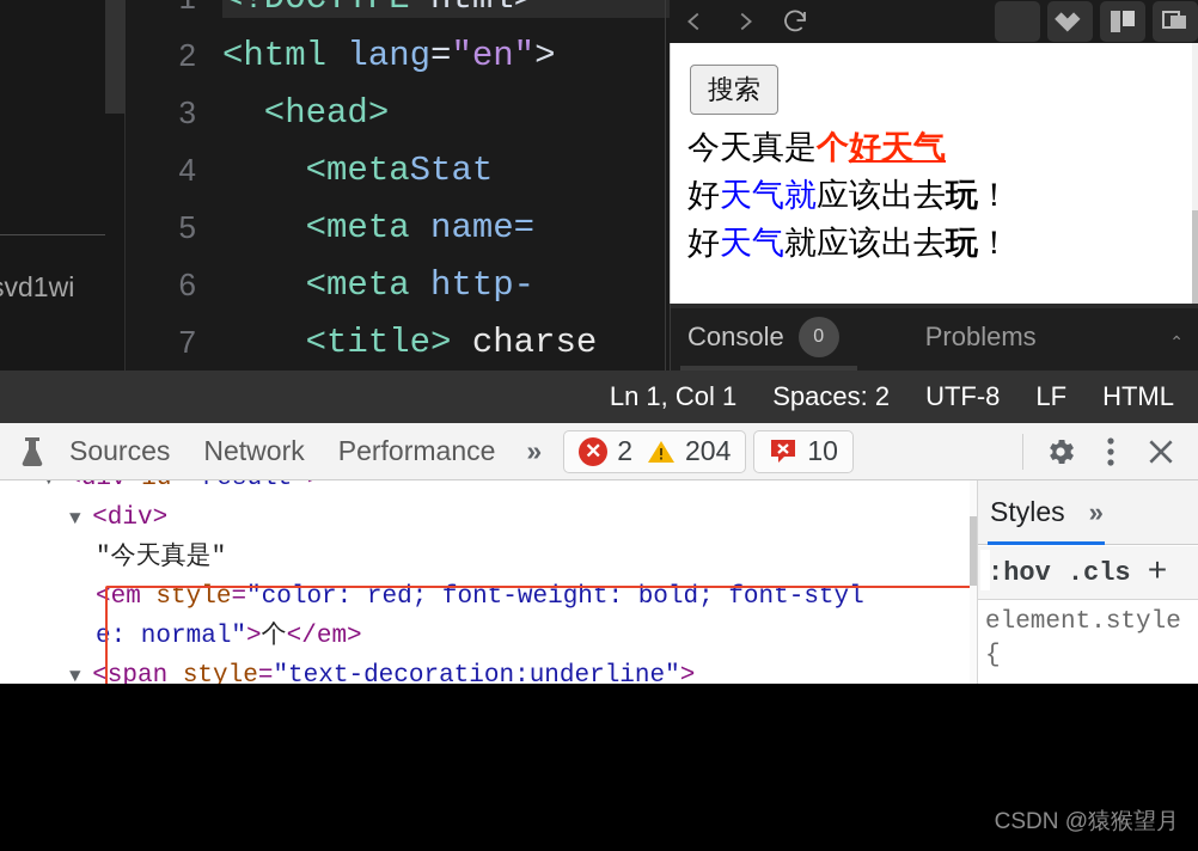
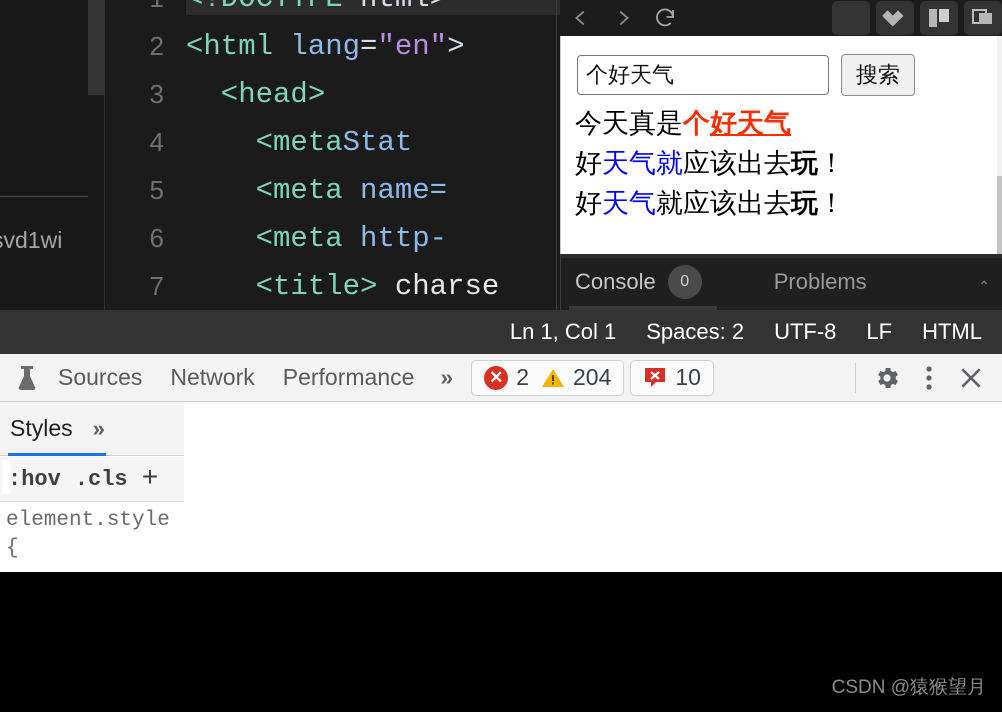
  vd1wi
  2
  <html lang="en">
  3
  <head>
  4
  <metaStat
  5
  <meta name=
  6
  <meta http-
  7
  <title> charse
+ 个好天气
  搜索
  今天真是个好天气
  好天气就应该出去玩！
  好天气就应该出去玩！
  Console
  0
  Problems
  ⌃
  Ln 1, Col 1
  Spaces: 2
  UTF-8
  LF
  HTML
  Sources
  Network
  Performance
  »
  ✕
  2
  204
  10
- ▼ <div>
- "今天真是"
- <em style="color: red; font-weight: bold; font-styl
- e: normal">个</em>
- ▼ <span style="text-decoration:underline">
  Styles
  »
  :hov
  .cls
  +
  element.style {
  CSDN @猿猴望月
